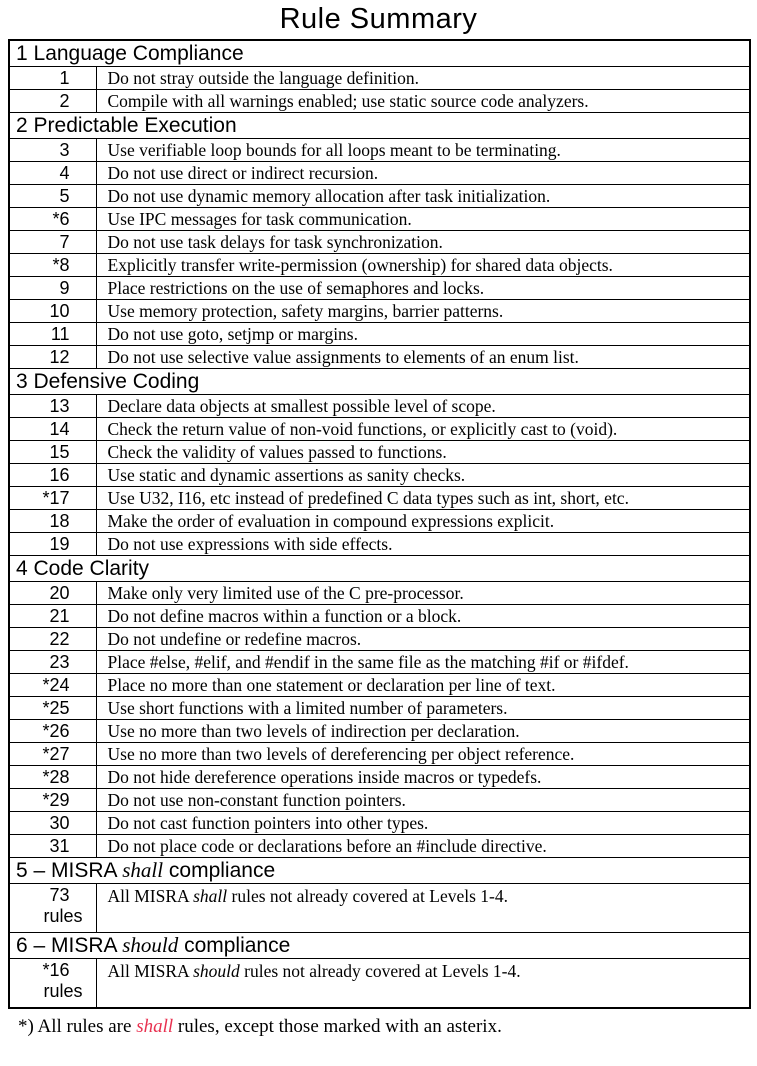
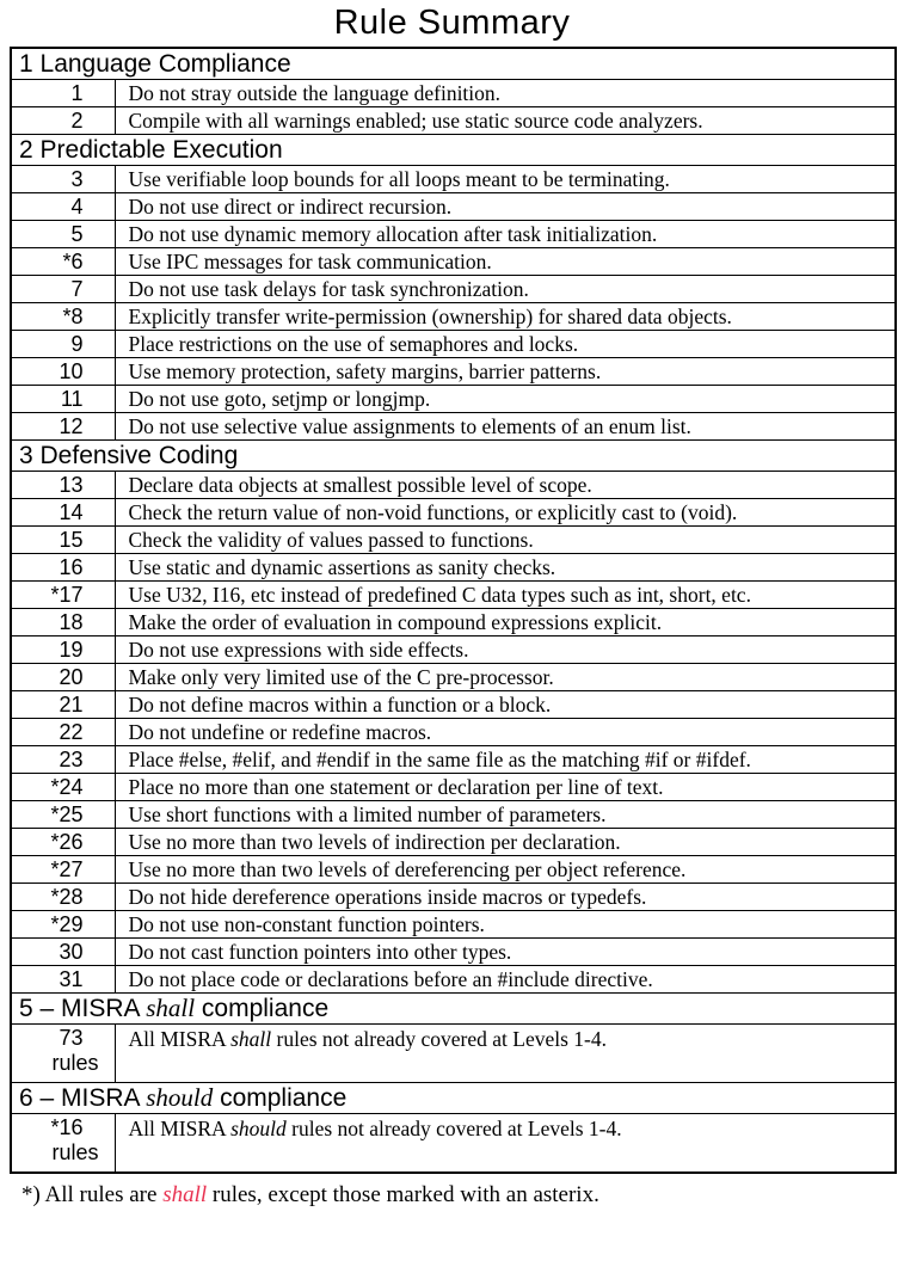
  Rule Summary
  1 Language Compliance
  1	Do not stray outside the language definition.
  2	Compile with all warnings enabled; use static source code analyzers.
  2 Predictable Execution
  3	Use verifiable loop bounds for all loops meant to be terminating.
  4	Do not use direct or indirect recursion.
  5	Do not use dynamic memory allocation after task initialization.
  *6	Use IPC messages for task communication.
  7	Do not use task delays for task synchronization.
  *8	Explicitly transfer write-permission (ownership) for shared data objects.
  9	Place restrictions on the use of semaphores and locks.
  10	Use memory protection, safety margins, barrier patterns.
- 11	Do not use goto, setjmp or margins.
+ 11	Do not use goto, setjmp or longjmp.
  12	Do not use selective value assignments to elements of an enum list.
  3 Defensive Coding
  13	Declare data objects at smallest possible level of scope.
  14	Check the return value of non-void functions, or explicitly cast to (void).
  15	Check the validity of values passed to functions.
  16	Use static and dynamic assertions as sanity checks.
  *17	Use U32, I16, etc instead of predefined C data types such as int, short, etc.
  18	Make the order of evaluation in compound expressions explicit.
  19	Do not use expressions with side effects.
- 4 Code Clarity
  20	Make only very limited use of the C pre-processor.
  21	Do not define macros within a function or a block.
  22	Do not undefine or redefine macros.
  23	Place #else, #elif, and #endif in the same file as the matching #if or #ifdef.
  *24	Place no more than one statement or declaration per line of text.
  *25	Use short functions with a limited number of parameters.
  *26	Use no more than two levels of indirection per declaration.
  *27	Use no more than two levels of dereferencing per object reference.
  *28	Do not hide dereference operations inside macros or typedefs.
  *29	Do not use non-constant function pointers.
  30	Do not cast function pointers into other types.
  31	Do not place code or declarations before an #include directive.
  5 – MISRA shall compliance
  73rules	All MISRA shall rules not already covered at Levels 1-4.
  6 – MISRA should compliance
  *16rules	All MISRA should rules not already covered at Levels 1-4.
  *) All rules are shall rules, except those marked with an asterix.
